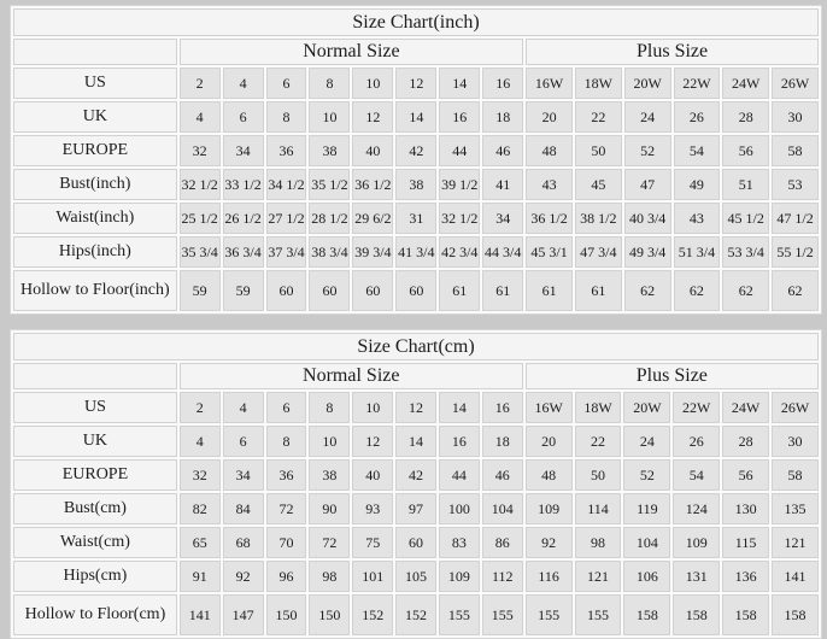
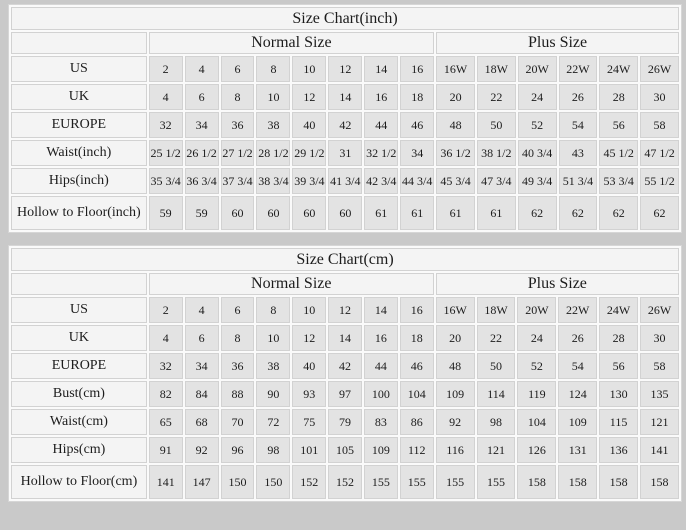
  Size Chart(inch)
  	Normal Size	Plus Size
  US	2	4	6	8	10	12	14	16	16W	18W	20W	22W	24W	26W
  UK	4	6	8	10	12	14	16	18	20	22	24	26	28	30
  EUROPE	32	34	36	38	40	42	44	46	48	50	52	54	56	58
- Bust(inch)	32 1/2	33 1/2	34 1/2	35 1/2	36 1/2	38	39 1/2	41	43	45	47	49	51	53
- Waist(inch)	25 1/2	26 1/2	27 1/2	28 1/2	29 6/2	31	32 1/2	34	36 1/2	38 1/2	40 3/4	43	45 1/2	47 1/2
+ Waist(inch)	25 1/2	26 1/2	27 1/2	28 1/2	29 1/2	31	32 1/2	34	36 1/2	38 1/2	40 3/4	43	45 1/2	47 1/2
- Hips(inch)	35 3/4	36 3/4	37 3/4	38 3/4	39 3/4	41 3/4	42 3/4	44 3/4	45 3/1	47 3/4	49 3/4	51 3/4	53 3/4	55 1/2
+ Hips(inch)	35 3/4	36 3/4	37 3/4	38 3/4	39 3/4	41 3/4	42 3/4	44 3/4	45 3/4	47 3/4	49 3/4	51 3/4	53 3/4	55 1/2
  Hollow to Floor(inch)	59	59	60	60	60	60	61	61	61	61	62	62	62	62
  Size Chart(cm)
  	Normal Size	Plus Size
  US	2	4	6	8	10	12	14	16	16W	18W	20W	22W	24W	26W
  UK	4	6	8	10	12	14	16	18	20	22	24	26	28	30
  EUROPE	32	34	36	38	40	42	44	46	48	50	52	54	56	58
- Bust(cm)	82	84	72	90	93	97	100	104	109	114	119	124	130	135
+ Bust(cm)	82	84	88	90	93	97	100	104	109	114	119	124	130	135
- Waist(cm)	65	68	70	72	75	60	83	86	92	98	104	109	115	121
+ Waist(cm)	65	68	70	72	75	79	83	86	92	98	104	109	115	121
- Hips(cm)	91	92	96	98	101	105	109	112	116	121	106	131	136	141
+ Hips(cm)	91	92	96	98	101	105	109	112	116	121	126	131	136	141
  Hollow to Floor(cm)	141	147	150	150	152	152	155	155	155	155	158	158	158	158
